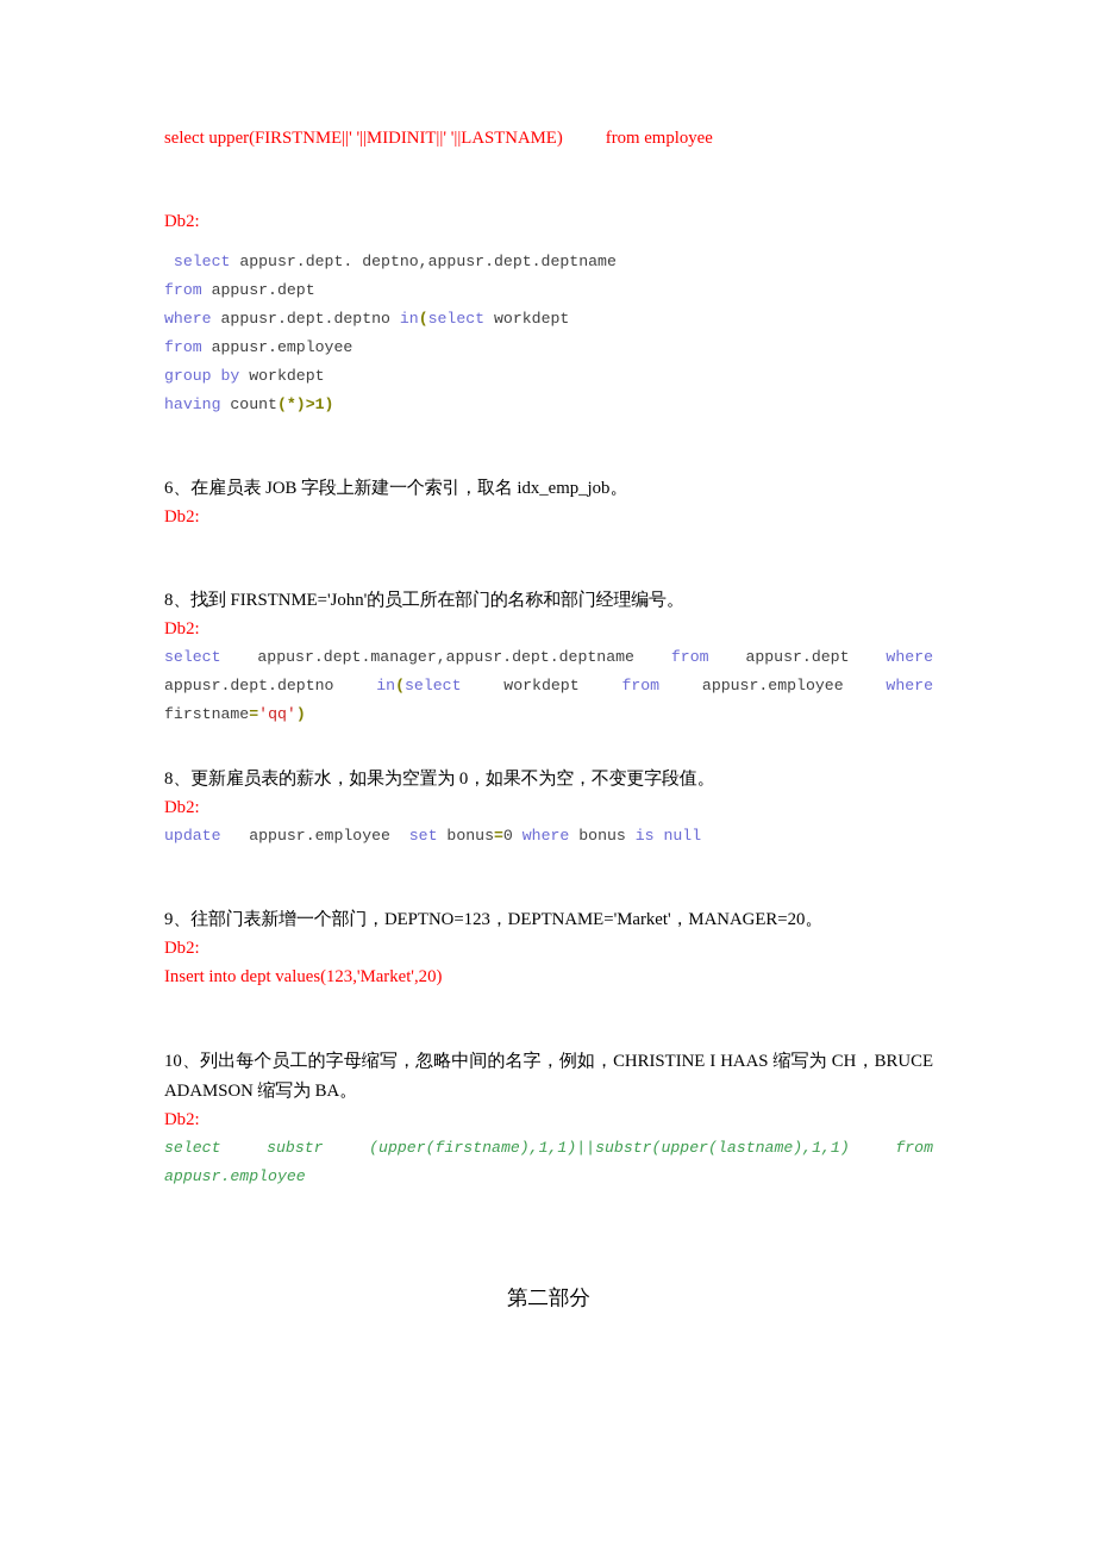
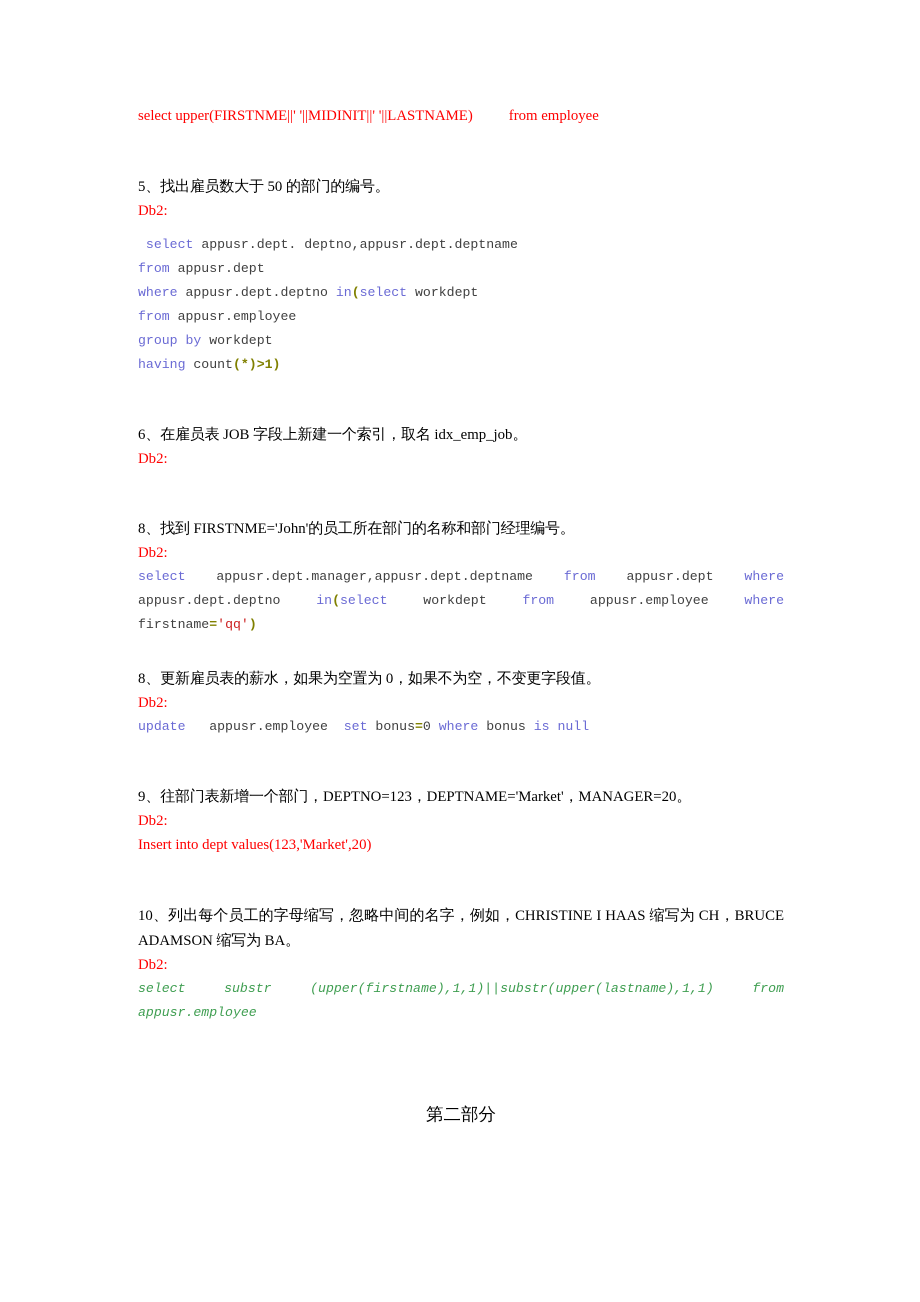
  select upper(FIRSTNME||' '||MIDINIT||' '||LASTNAME) from employee
+ 5、找出雇员数大于 50 的部门的编号。
  Db2:
  select appusr.dept. deptno,appusr.dept.deptname
  from appusr.dept
  where appusr.dept.deptno in(select workdept
  from appusr.employee
  group by workdept
  having count(*)>1)
  6、在雇员表 JOB 字段上新建一个索引，取名 idx_emp_job。
  Db2:
  8、找到 FIRSTNME='John'的员工所在部门的名称和部门经理编号。
  Db2:
  select appusr.dept.manager,appusr.dept.deptname from appusr.dept where appusr.dept.deptno in(select workdept from appusr.employee where firstname='qq')
  8、更新雇员表的薪水，如果为空置为 0，如果不为空，不变更字段值。
  Db2:
  update appusr.employee set bonus=0 where bonus is null
  9、往部门表新增一个部门，DEPTNO=123，DEPTNAME='Market'，MANAGER=20。
  Db2:
  Insert into dept values(123,'Market',20)
  10、列出每个员工的字母缩写，忽略中间的名字，例如，CHRISTINE I HAAS 缩写为 CH，BRUCE ADAMSON 缩写为 BA。
  Db2:
  select substr (upper(firstname),1,1)||substr(upper(lastname),1,1) from appusr.employee
  第二部分
